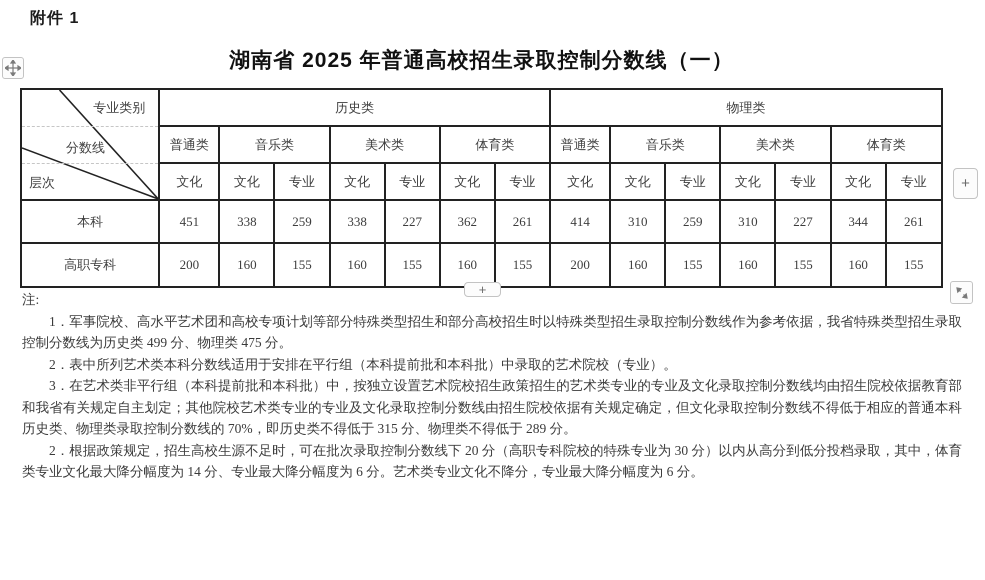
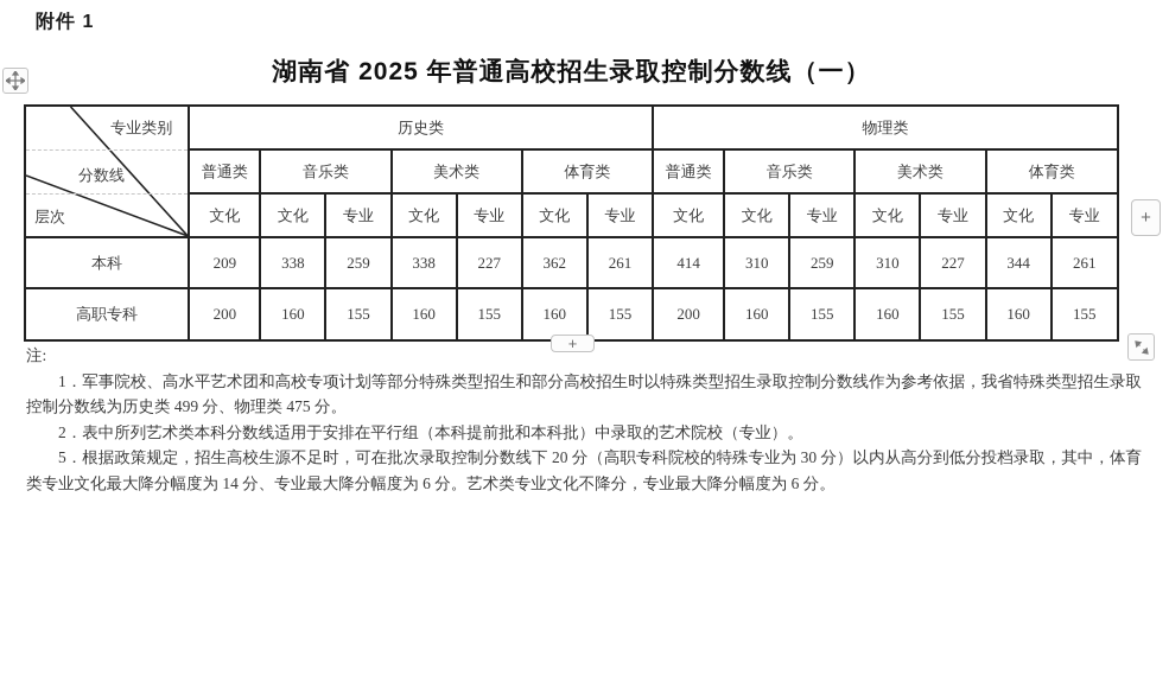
  附件 1
  湖南省 2025 年普通高校招生录取控制分数线（一）
  专业类别 分数线 层次	历史类	物理类
  普通类	音乐类	美术类	体育类	普通类	音乐类	美术类	体育类
  文化	文化	专业	文化	专业	文化	专业	文化	文化	专业	文化	专业	文化	专业
- 本科	451	338	259	338	227	362	261	414	310	259	310	227	344	261
+ 本科	209	338	259	338	227	362	261	414	310	259	310	227	344	261
  高职专科	200	160	155	160	155	160	155	200	160	155	160	155	160	155
  +
  +
  注:
  1．军事院校、高水平艺术团和高校专项计划等部分特殊类型招生和部分高校招生时以特殊类型招生录取控制分数线作为参考依据，我省特殊类型招生录取控制分数线为历史类 499 分、物理类 475 分。
  2．表中所列艺术类本科分数线适用于安排在平行组（本科提前批和本科批）中录取的艺术院校（专业）。
- 3．在艺术类非平行组（本科提前批和本科批）中，按独立设置艺术院校招生政策招生的艺术类专业的专业及文化录取控制分数线均由招生院校依据教育部和我省有关规定自主划定；其他院校艺术类专业的专业及文化录取控制分数线由招生院校依据有关规定确定，但文化录取控制分数线不得低于相应的普通本科历史类、物理类录取控制分数线的 70%，即历史类不得低于 315 分、物理类不得低于 289 分。
- 2．根据政策规定，招生高校生源不足时，可在批次录取控制分数线下 20 分（高职专科院校的特殊专业为 30 分）以内从高分到低分投档录取，其中，体育类专业文化最大降分幅度为 14 分、专业最大降分幅度为 6 分。艺术类专业文化不降分，专业最大降分幅度为 6 分。
+ 5．根据政策规定，招生高校生源不足时，可在批次录取控制分数线下 20 分（高职专科院校的特殊专业为 30 分）以内从高分到低分投档录取，其中，体育类专业文化最大降分幅度为 14 分、专业最大降分幅度为 6 分。艺术类专业文化不降分，专业最大降分幅度为 6 分。
